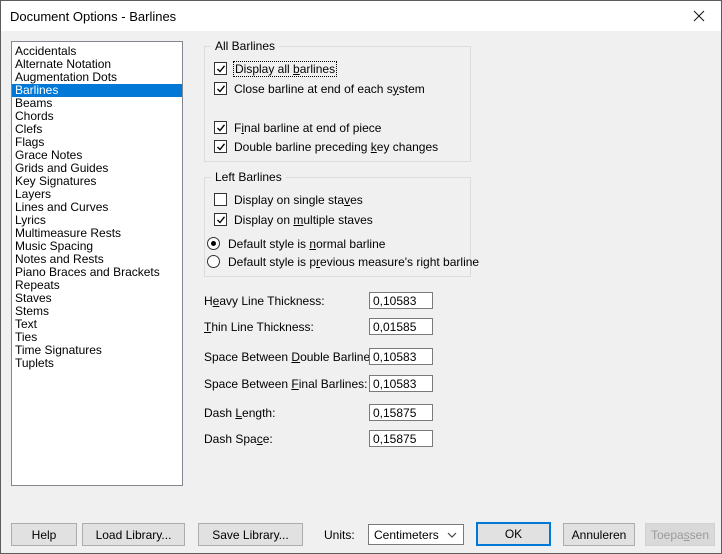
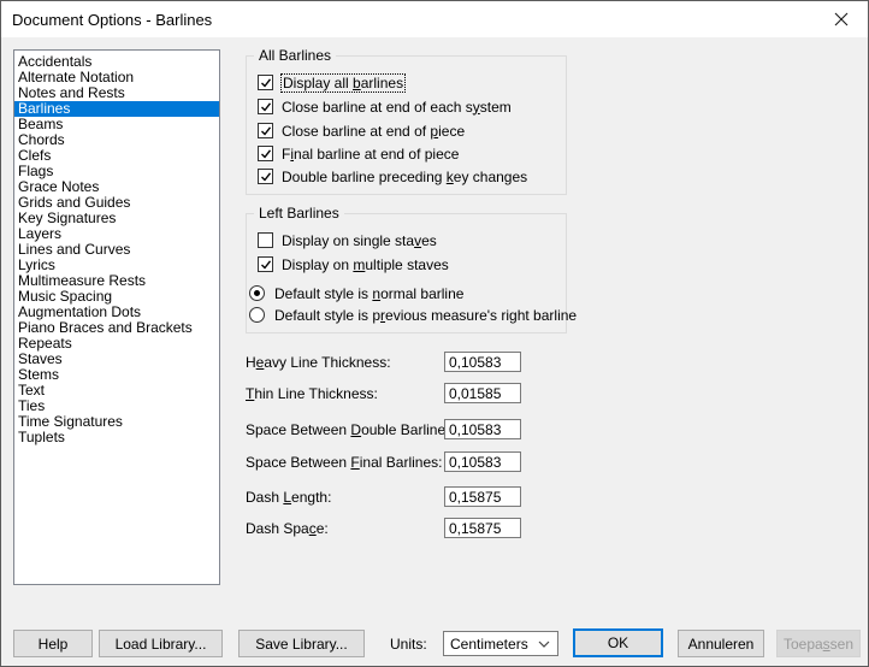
  Document Options - Barlines
  Accidentals
  Alternate Notation
- Augmentation Dots
+ Notes and Rests
  Barlines
  Beams
  Chords
  Clefs
  Flags
  Grace Notes
  Grids and Guides
  Key Signatures
  Layers
  Lines and Curves
  Lyrics
  Multimeasure Rests
  Music Spacing
- Notes and Rests
+ Augmentation Dots
  Piano Braces and Brackets
  Repeats
  Staves
  Stems
  Text
  Ties
  Time Signatures
  Tuplets
  All Barlines
  Display all barlines
  Close barline at end of each system
+ Close barline at end of piece
  Final barline at end of piece
  Double barline preceding key changes
  Left Barlines
  Display on single staves
  Display on multiple staves
  Default style is normal barline
  Default style is previous measure's right barline
  Heavy Line Thickness:
  0,10583
  Thin Line Thickness:
  0,01585
  Space Between Double Barline
  0,10583
  Space Between Final Barlines:
  0,10583
  Dash Length:
  0,15875
  Dash Space:
  0,15875
  Help
  Load Library...
  Save Library...
  Units:
  Centimeters
  OK
  Annuleren
  Toepa
  s
  sen
